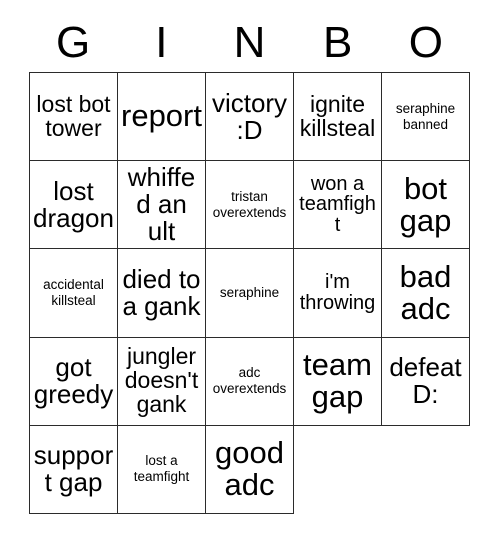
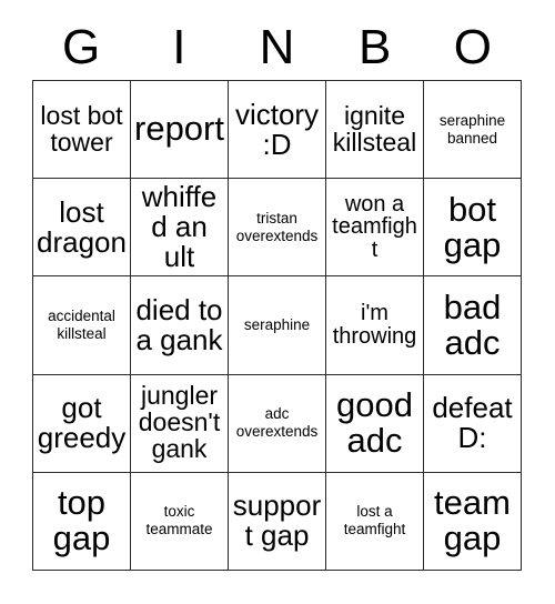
  G
  I
  N
  B
  O
  lost bot tower
  report
  victory :D
  ignite killsteal
  seraphine banned
  lost dragon
  whiffed an ult
  tristan overextends
  won a teamfight
  bot gap
  accidental killsteal
  died to a gank
  seraphine
  i'm throwing
  bad adc
  got greedy
  jungler doesn't gank
  adc overextends
- team gap
+ good adc
  defeat D:
+ top gap
+ toxic teammate
  support gap
  lost a teamfight
- good adc
+ team gap
